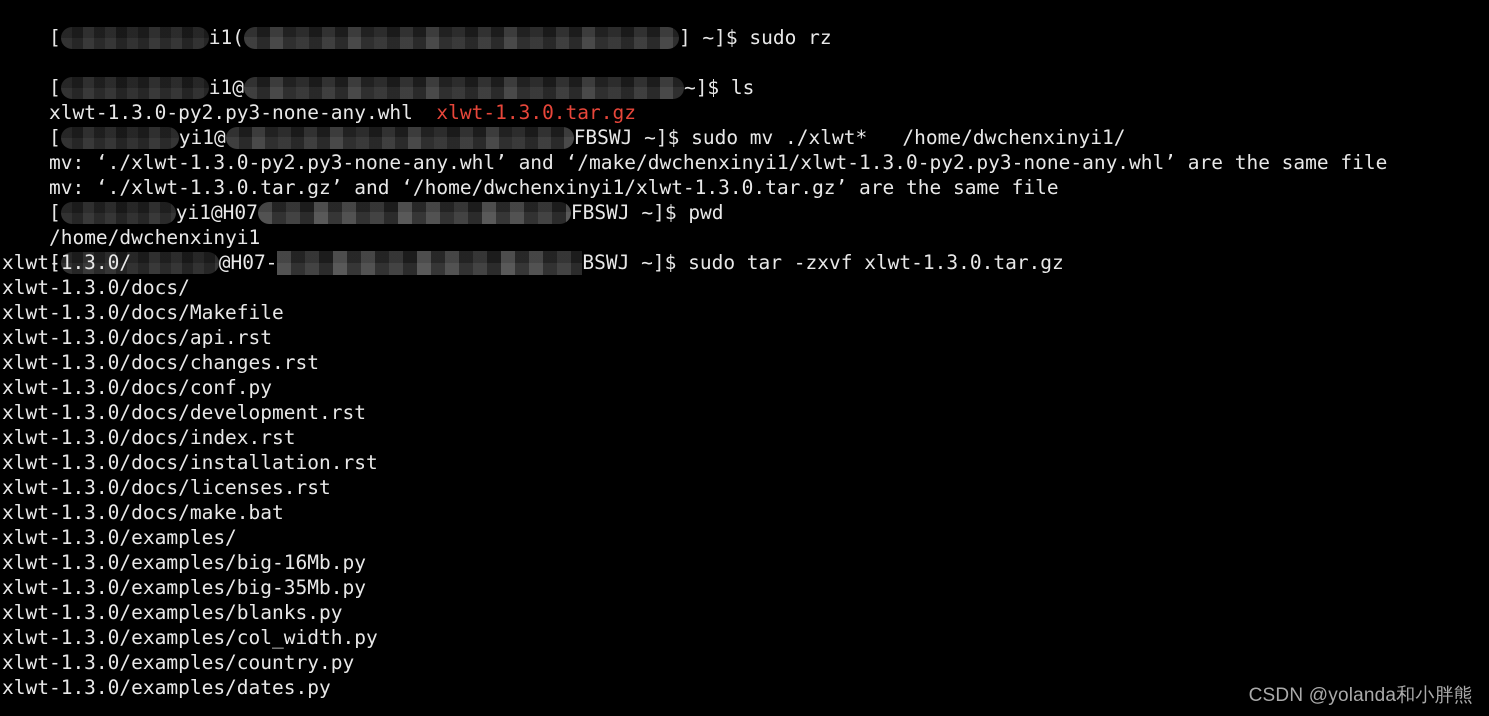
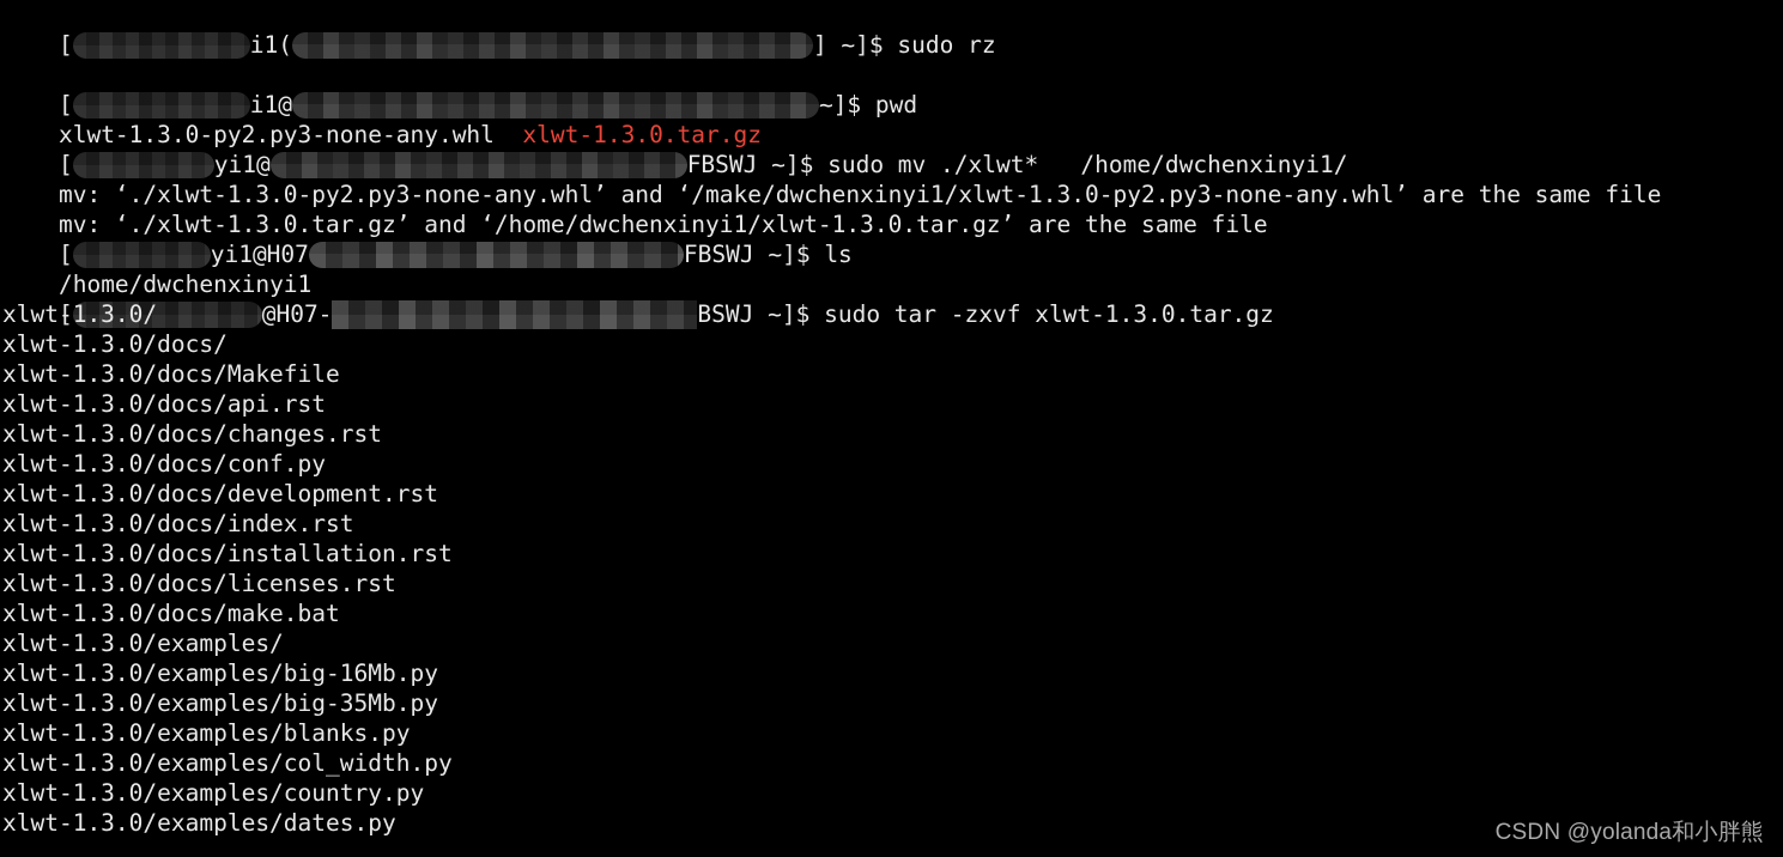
  [ i1( ] ~]$ sudo rz
- [ i1@ ~]$ ls
+ [ i1@ ~]$ pwd
  xlwt-1.3.0-py2.py3-none-any.whl xlwt-1.3.0.tar.gz
  [ yi1@ FBSWJ ~]$ sudo mv ./xlwt* /home/dwchenxinyi1/
  mv: ‘./xlwt-1.3.0-py2.py3-none-any.whl’ and ‘/make/dwchenxinyi1/xlwt-1.3.0-py2.py3-none-any.whl’ are the same file
  mv: ‘./xlwt-1.3.0.tar.gz’ and ‘/home/dwchenxinyi1/xlwt-1.3.0.tar.gz’ are the same file
- [ yi1@H07 FBSWJ ~]$ pwd
+ [ yi1@H07 FBSWJ ~]$ ls
  /home/dwchenxinyi1
  [ @H07- BSWJ ~]$ sudo tar -zxvf xlwt-1.3.0.tar.gz
  xlwt-1.3.0/
  xlwt-1.3.0/docs/
  xlwt-1.3.0/docs/Makefile
  xlwt-1.3.0/docs/api.rst
  xlwt-1.3.0/docs/changes.rst
  xlwt-1.3.0/docs/conf.py
  xlwt-1.3.0/docs/development.rst
  xlwt-1.3.0/docs/index.rst
  xlwt-1.3.0/docs/installation.rst
  xlwt-1.3.0/docs/licenses.rst
  xlwt-1.3.0/docs/make.bat
  xlwt-1.3.0/examples/
  xlwt-1.3.0/examples/big-16Mb.py
  xlwt-1.3.0/examples/big-35Mb.py
  xlwt-1.3.0/examples/blanks.py
  xlwt-1.3.0/examples/col_width.py
  xlwt-1.3.0/examples/country.py
  xlwt-1.3.0/examples/dates.py
  CSDN @yolanda和小胖熊
